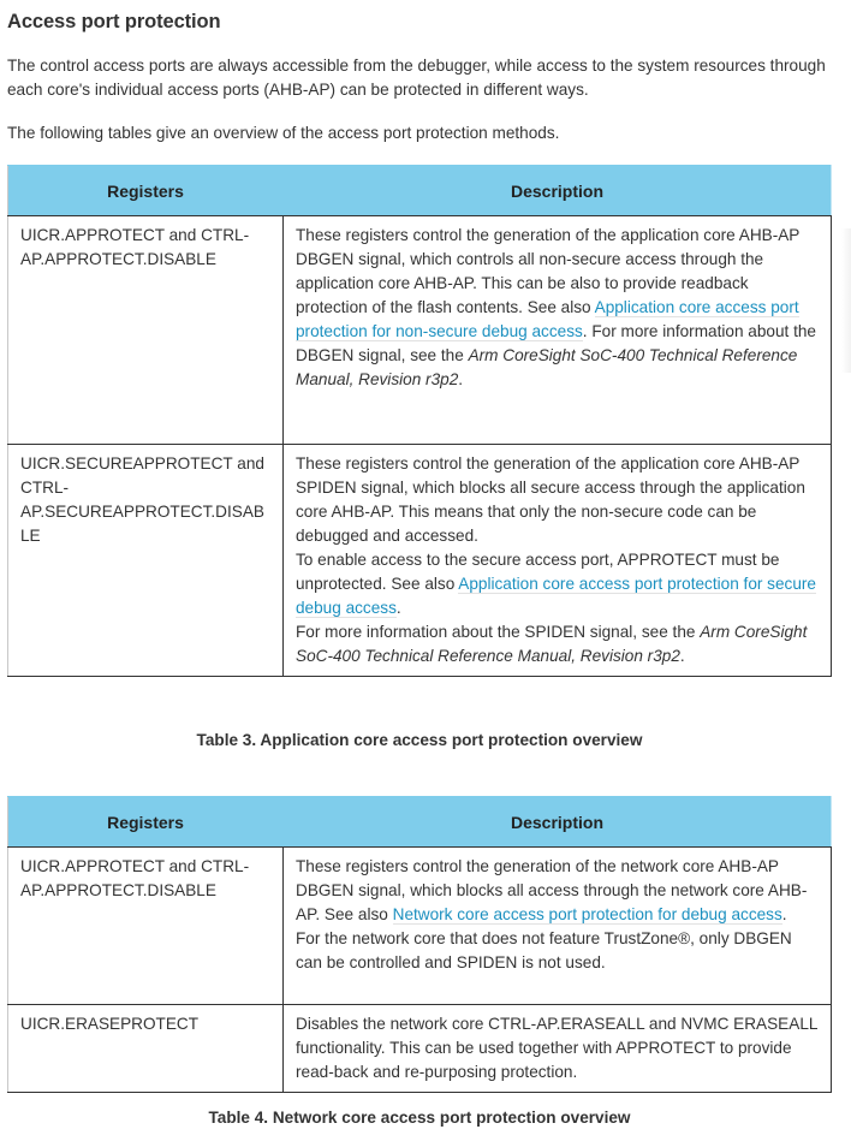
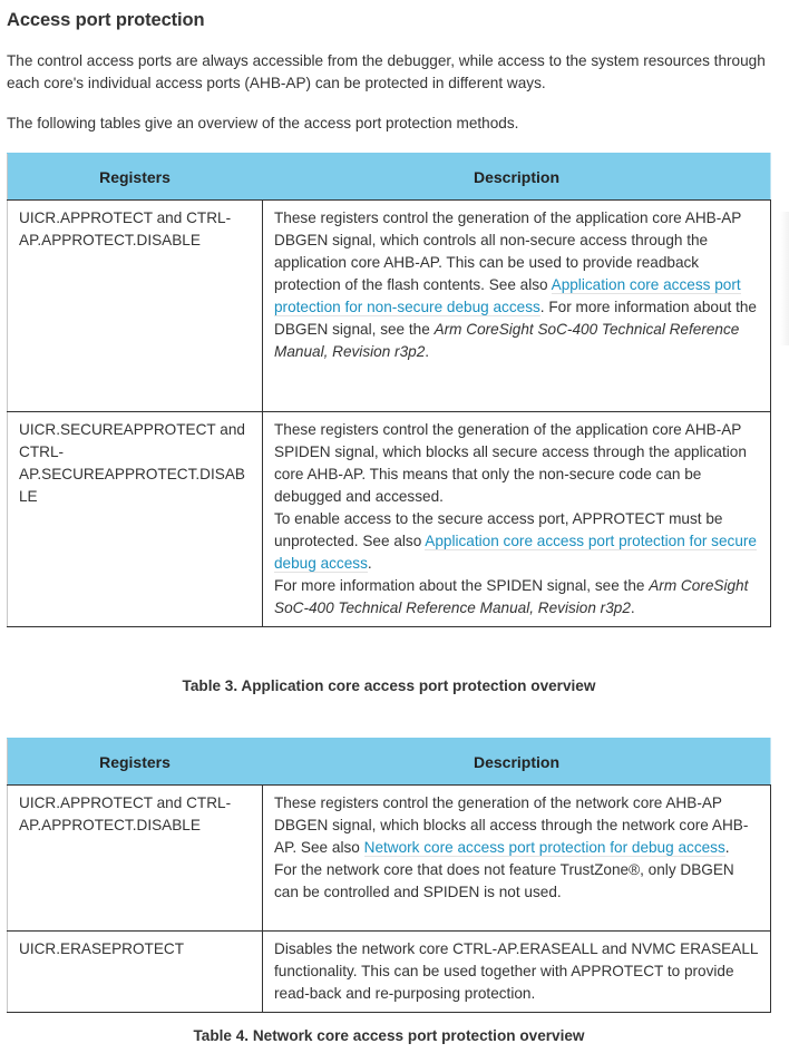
  Access port protection
  The control access ports are always accessible from the debugger, while access to the system resources through each core's individual access ports (AHB-AP) can be protected in different ways.
  The following tables give an overview of the access port protection methods.
  Registers	Description
- UICR.APPROTECT and CTRL-AP.APPROTECT.DISABLE	These registers control the generation of the application core AHB-AP DBGEN signal, which controls all non-secure access through the application core AHB-AP. This can be also to provide readback protection of the flash contents. See also Application core access port protection for non-secure debug access. For more information about the DBGEN signal, see the Arm CoreSight SoC-400 Technical Reference Manual, Revision r3p2.
+ UICR.APPROTECT and CTRL-AP.APPROTECT.DISABLE	These registers control the generation of the application core AHB-AP DBGEN signal, which controls all non-secure access through the application core AHB-AP. This can be used to provide readback protection of the flash contents. See also Application core access port protection for non-secure debug access. For more information about the DBGEN signal, see the Arm CoreSight SoC-400 Technical Reference Manual, Revision r3p2.
  UICR.SECUREAPPROTECT and CTRL-AP.SECUREAPPROTECT.DISABLE	These registers control the generation of the application core AHB-AP SPIDEN signal, which blocks all secure access through the application core AHB-AP. This means that only the non-secure code can be debugged and accessed.To enable access to the secure access port, APPROTECT must be unprotected. See also Application core access port protection for secure debug access.For more information about the SPIDEN signal, see the Arm CoreSight SoC-400 Technical Reference Manual, Revision r3p2.
  Table 3. Application core access port protection overview
  Registers	Description
  UICR.APPROTECT and CTRL-AP.APPROTECT.DISABLE	These registers control the generation of the network core AHB-AP DBGEN signal, which blocks all access through the network core AHB-AP. See also Network core access port protection for debug access.For the network core that does not feature TrustZone®, only DBGEN can be controlled and SPIDEN is not used.
  UICR.ERASEPROTECT	Disables the network core CTRL-AP.ERASEALL and NVMC ERASEALL functionality. This can be used together with APPROTECT to provide read-back and re-purposing protection.
  Table 4. Network core access port protection overview
